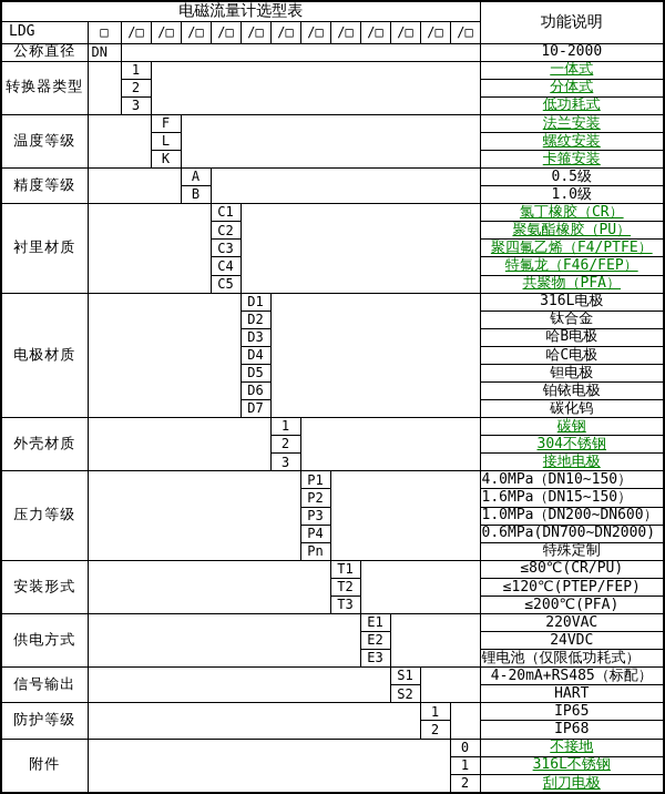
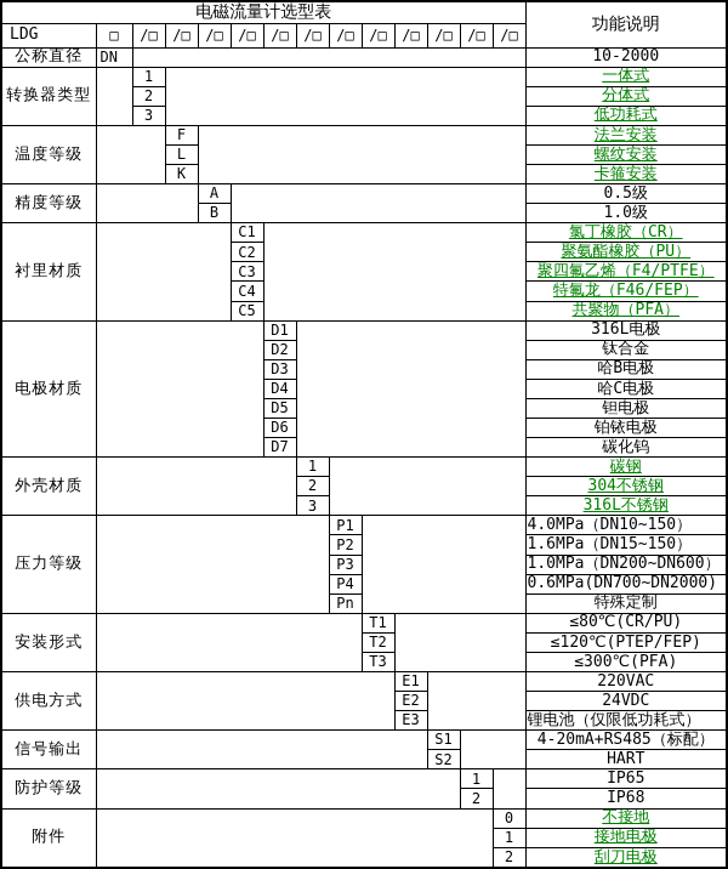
  电磁流量计选型表	功能说明
  LDG	□	/□	/□	/□	/□	/□	/□	/□	/□	/□	/□	/□	/□
  公称直径	DN		10-2000
  转换器类型		1		一体式
  2	分体式
  3	低功耗式
  温度等级		F		法兰安装
  L	螺纹安装
  K	卡箍安装
  精度等级		A		0.5级
  B	1.0级
  衬里材质		C1		氯丁橡胶（CR）
  C2	聚氨酯橡胶（PU）
  C3	聚四氟乙烯（F4/PTFE）
  C4	特氟龙（F46/FEP）
  C5	共聚物（PFA）
  电极材质		D1		316L电极
  D2	钛合金
  D3	哈B电极
  D4	哈C电极
  D5	钽电极
  D6	铂铱电极
  D7	碳化钨
  外壳材质		1		碳钢
  2	304不锈钢
- 3	接地电极
+ 3	316L不锈钢
  压力等级		P1		4.0MPa（DN10~150）
  P2	1.6MPa（DN15~150）
  P3	1.0MPa（DN200~DN600）
  P4	0.6MPa(DN700~DN2000)
  Pn	特殊定制
  安装形式		T1		≤80℃(CR/PU)
  T2	≤120℃(PTEP/FEP)
- T3	≤200℃(PFA)
+ T3	≤300℃(PFA)
  供电方式		E1		220VAC
  E2	24VDC
  E3	锂电池（仅限低功耗式）
  信号输出		S1		4-20mA+RS485（标配）
  S2	HART
  防护等级		1		IP65
  2	IP68
  附件		0	不接地
- 1	316L不锈钢
+ 1	接地电极
  2	刮刀电极
